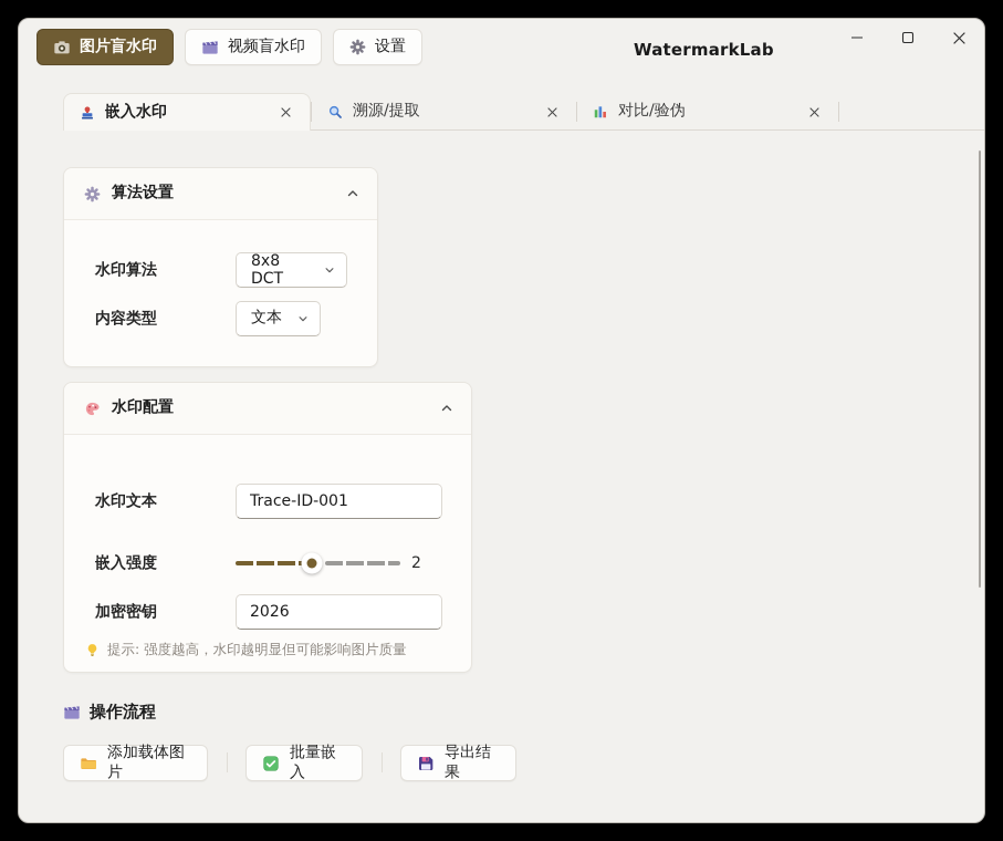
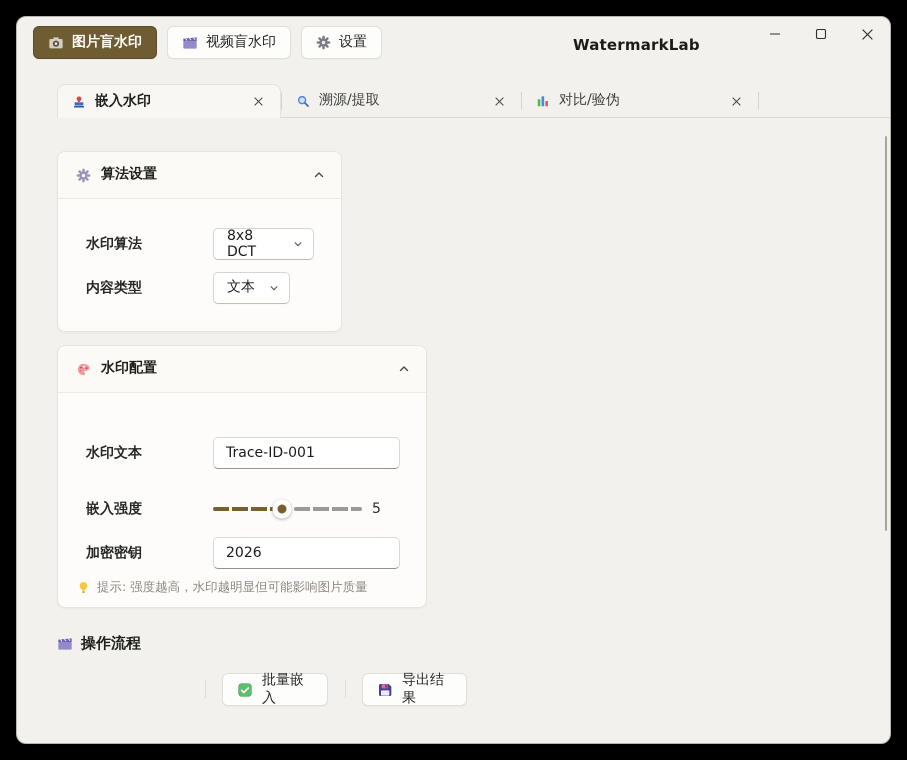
  图片盲水印
  视频盲水印
  设置
  WatermarkLab
  嵌入水印
  溯源/提取
  对比/验伪
  算法设置
  水印算法
  8x8 DCT
  内容类型
  文本
  水印配置
  水印文本
  Trace-ID-001
  嵌入强度
- 2
+ 5
  加密密钥
  2026
  提示: 强度越高，水印越明显但可能影响图片质量
  操作流程
- 添加载体图片
  批量嵌入
  导出结果
